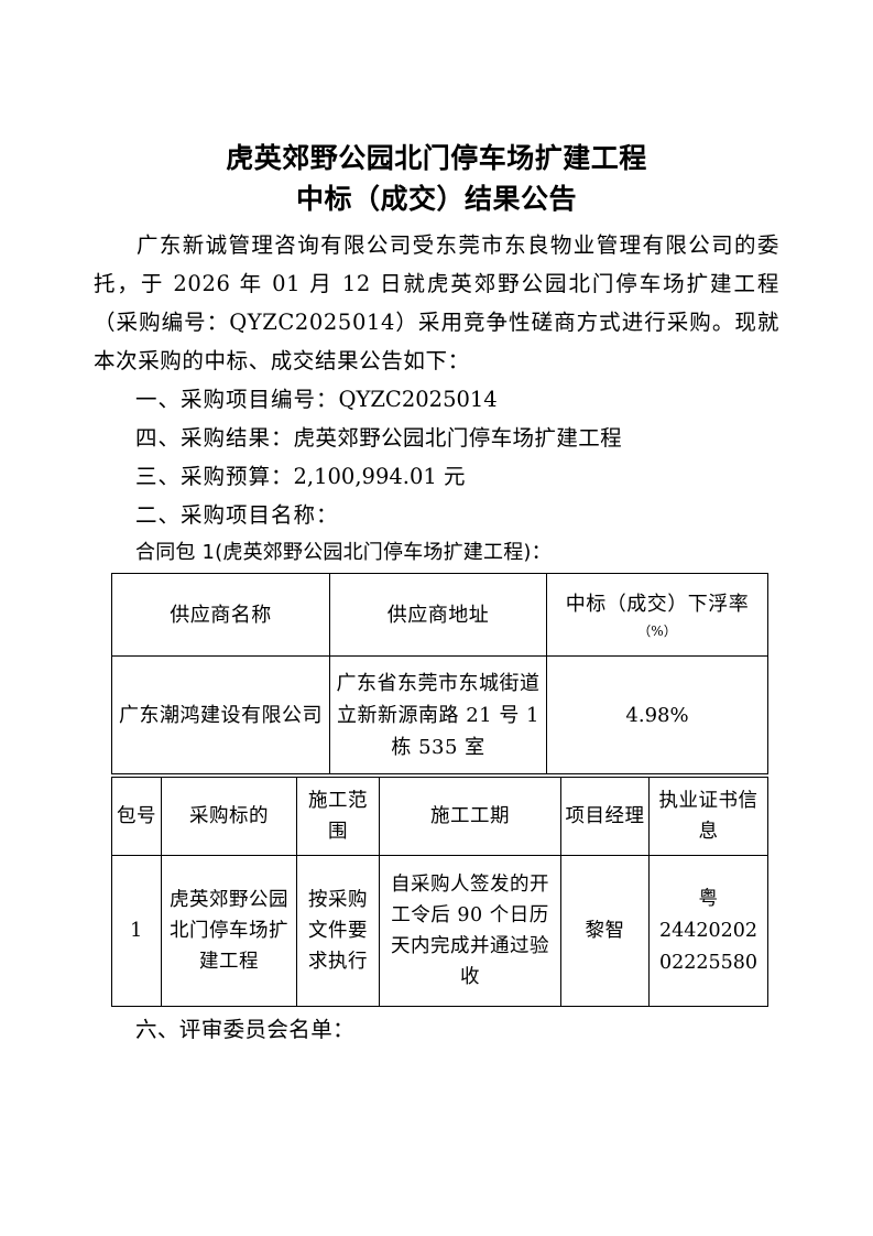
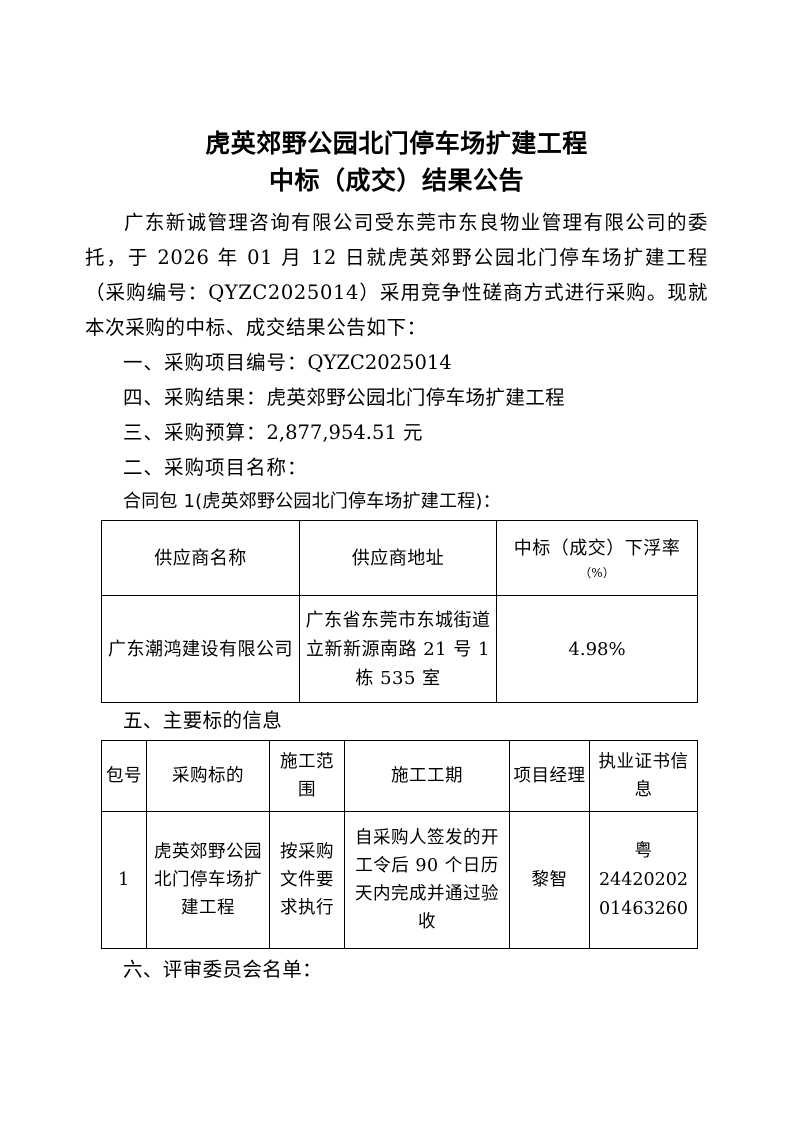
  虎英郊野公园北门停车场扩建工程
  中标（成交）结果公告
  广东新诚管理咨询有限公司受东莞市东良物业管理有限公司的委托，于 2026 年 01 月 12 日就虎英郊野公园北门停车场扩建工程（采购编号：QYZC2025014）采用竞争性磋商方式进行采购。现就本次采购的中标、成交结果公告如下：
  一、采购项目编号：QYZC2025014
  四、采购结果：虎英郊野公园北门停车场扩建工程
- 三、采购预算：2,100,994.01 元
+ 三、采购预算：2,877,954.51 元
  二、采购项目名称：
  合同包 1(虎英郊野公园北门停车场扩建工程)：
  供应商名称	供应商地址	中标（成交）下浮率 （%）
  广东潮鸿建设有限公司	广东省东莞市东城街道立新新源南路 21 号 1 栋 535 室	4.98%
+ 五、主要标的信息
  包号	采购标的	施工范围	施工工期	项目经理	执业证书信息
- 1	虎英郊野公园北门停车场扩建工程	按采购文件要求执行	自采购人签发的开工令后 90 个日历天内完成并通过验收	黎智	粤 24420202 02225580
+ 1	虎英郊野公园北门停车场扩建工程	按采购文件要求执行	自采购人签发的开工令后 90 个日历天内完成并通过验收	黎智	粤 24420202 01463260
  六、评审委员会名单：
